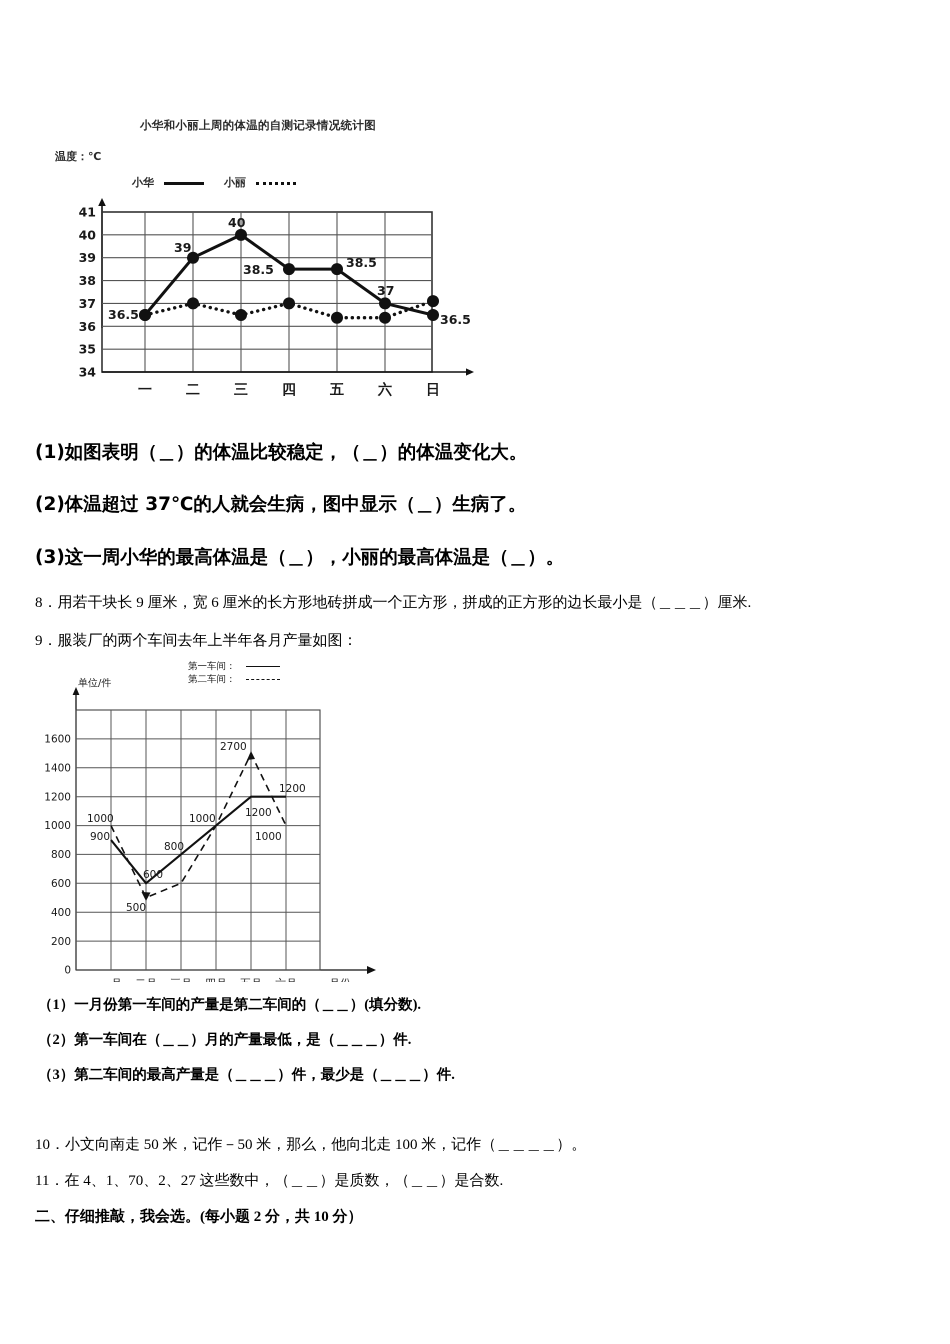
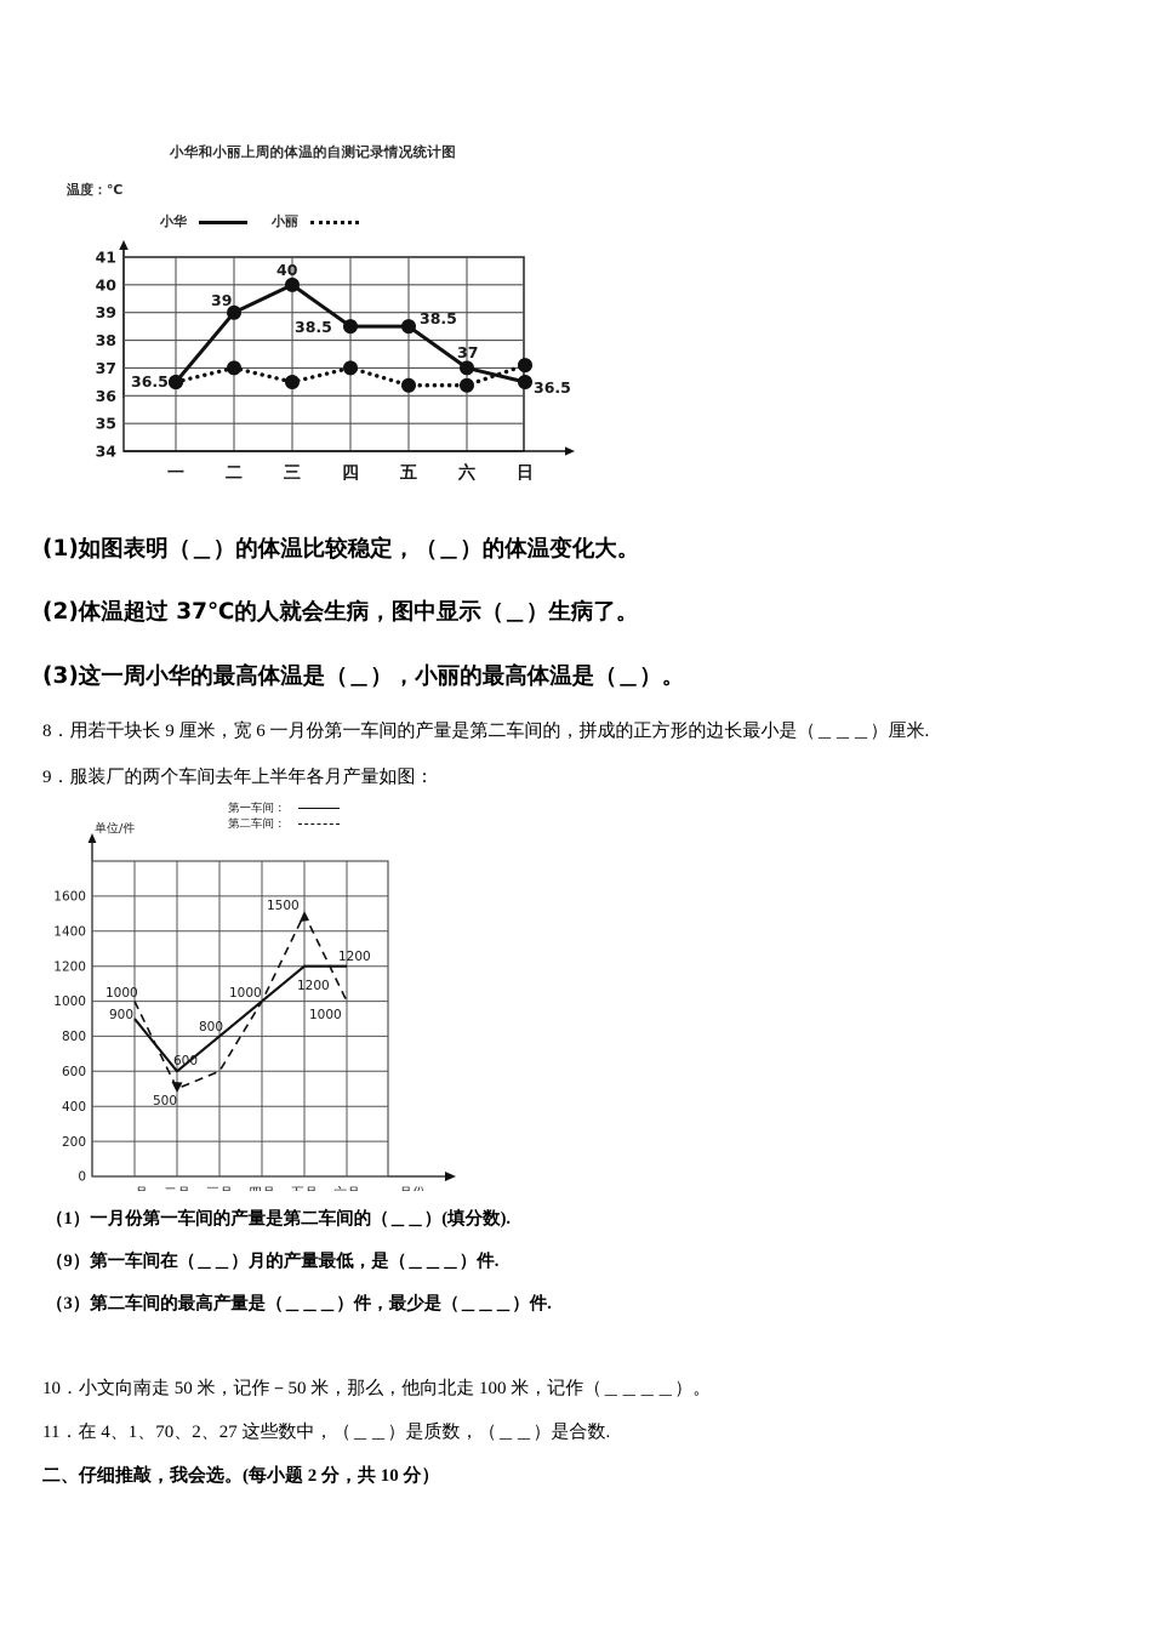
  小华和小丽上周的体温的自测记录情况统计图
  温度：℃
  小华
  小丽
  41
  40
  39
  38
  37
  36
  35
  34
  一
  二
  三
  四
  五
  六
  日
  36.5
  39
  40
  38.5
  38.5
  37
  36.5
  (1)如图表明（＿）的体温比较稳定，（＿）的体温变化大。
  (2)体温超过 37℃的人就会生病，图中显示（＿）生病了。
  (3)这一周小华的最高体温是（＿），小丽的最高体温是（＿）。
- 8．用若干块长 9 厘米，宽 6 厘米的长方形地砖拼成一个正方形，拼成的正方形的边长最小是（＿＿＿）厘米.
+ 8．用若干块长 9 厘米，宽 6 一月份第一车间的产量是第二车间的，拼成的正方形的边长最小是（＿＿＿）厘米.
  9．服装厂的两个车间去年上半年各月产量如图：
  第一车间：
  第二车间：
  单位/件
  1600
  1400
  1200
  1000
  800
  600
  400
  200
  0
  1000
  900
  500
  600
  800
  1000
- 2700
+ 1500
  1200
  1200
  1000
  （1）一月份第一车间的产量是第二车间的（＿＿）(填分数).
- （2）第一车间在（＿＿）月的产量最低，是（＿＿＿）件.
+ （9）第一车间在（＿＿）月的产量最低，是（＿＿＿）件.
  （3）第二车间的最高产量是（＿＿＿）件，最少是（＿＿＿）件.
  10．小文向南走 50 米，记作－50 米，那么，他向北走 100 米，记作（＿＿＿＿）。
  11．在 4、1、70、2、27 这些数中，（＿＿）是质数，（＿＿）是合数.
  二、仔细推敲，我会选。(每小题 2 分，共 10 分）
